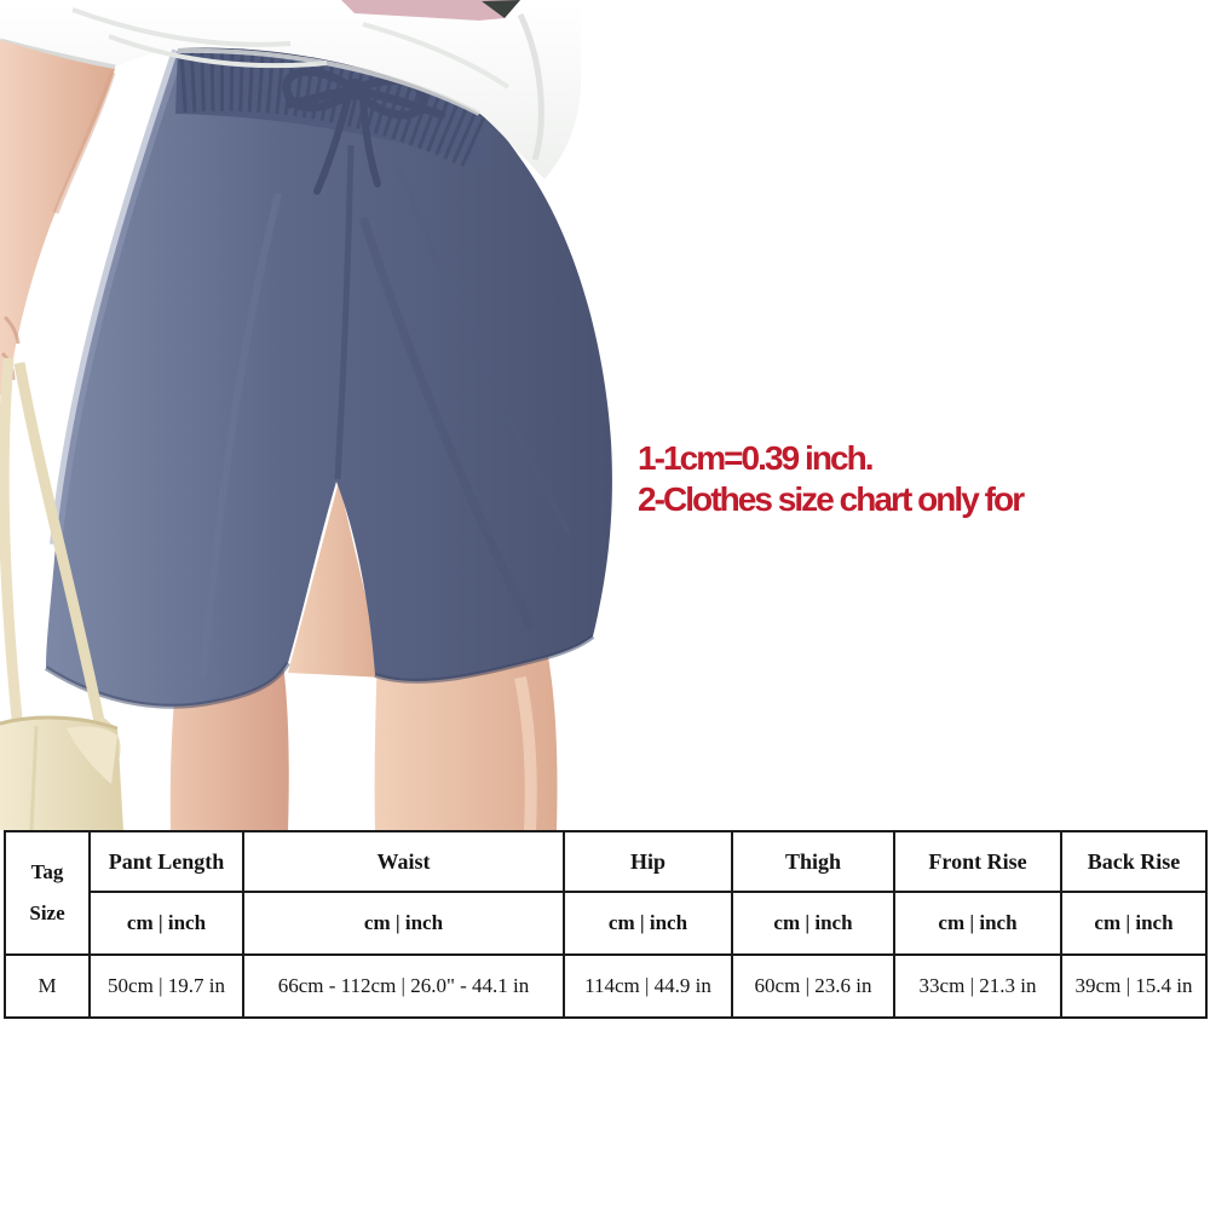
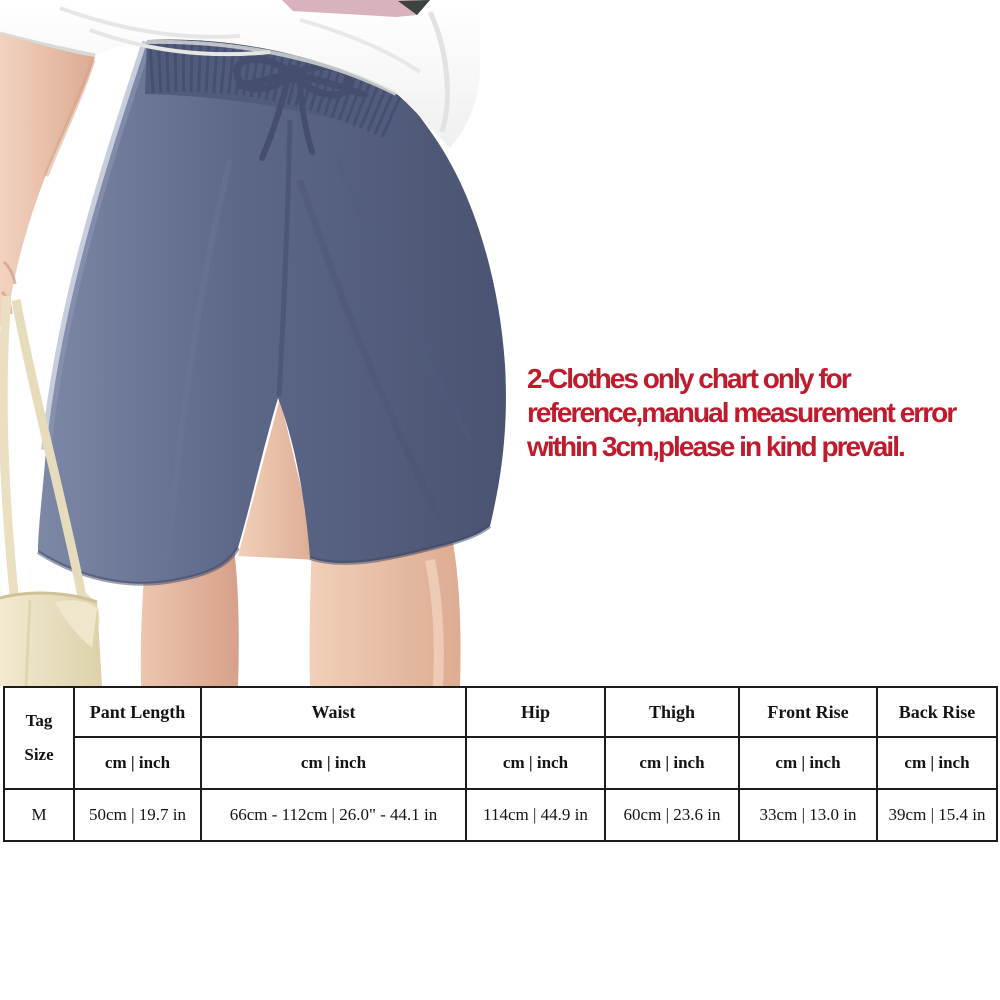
- 1-1cm=0.39 inch.
- 2-Clothes size chart only for
+ 2-Clothes only chart only for
+ reference,manual measurement error
+ within 3cm,please in kind prevail.
  Tag Size	Pant Length	Waist	Hip	Thigh	Front Rise	Back Rise
  cm | inch	cm | inch	cm | inch	cm | inch	cm | inch	cm | inch
- M	50cm | 19.7 in	66cm - 112cm | 26.0" - 44.1 in	114cm | 44.9 in	60cm | 23.6 in	33cm | 21.3 in	39cm | 15.4 in
+ M	50cm | 19.7 in	66cm - 112cm | 26.0" - 44.1 in	114cm | 44.9 in	60cm | 23.6 in	33cm | 13.0 in	39cm | 15.4 in
